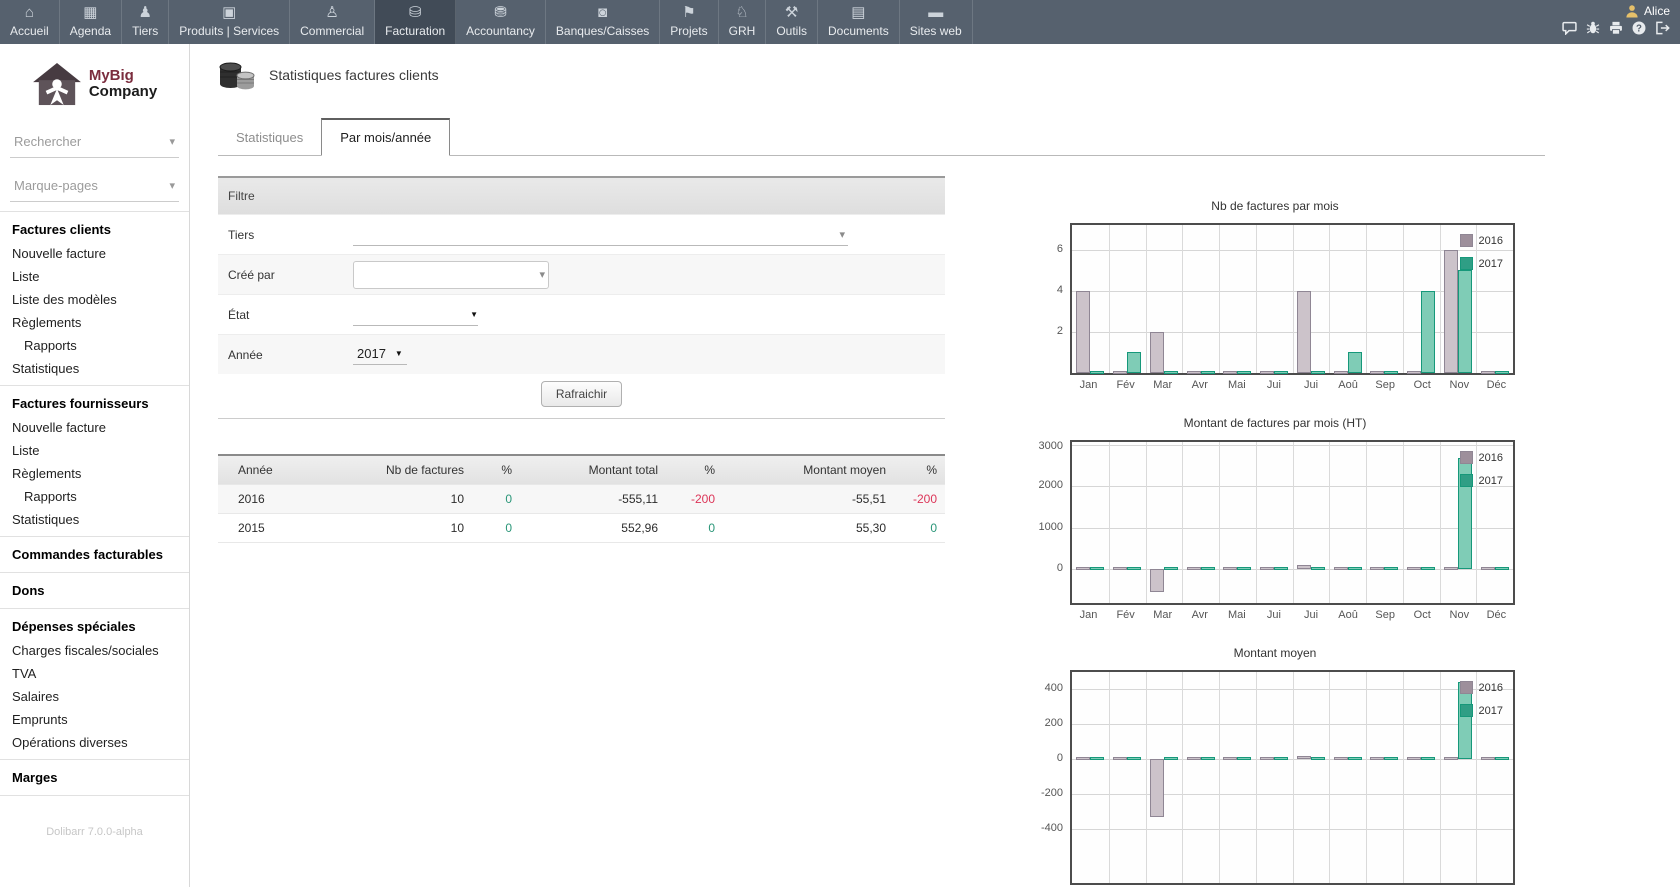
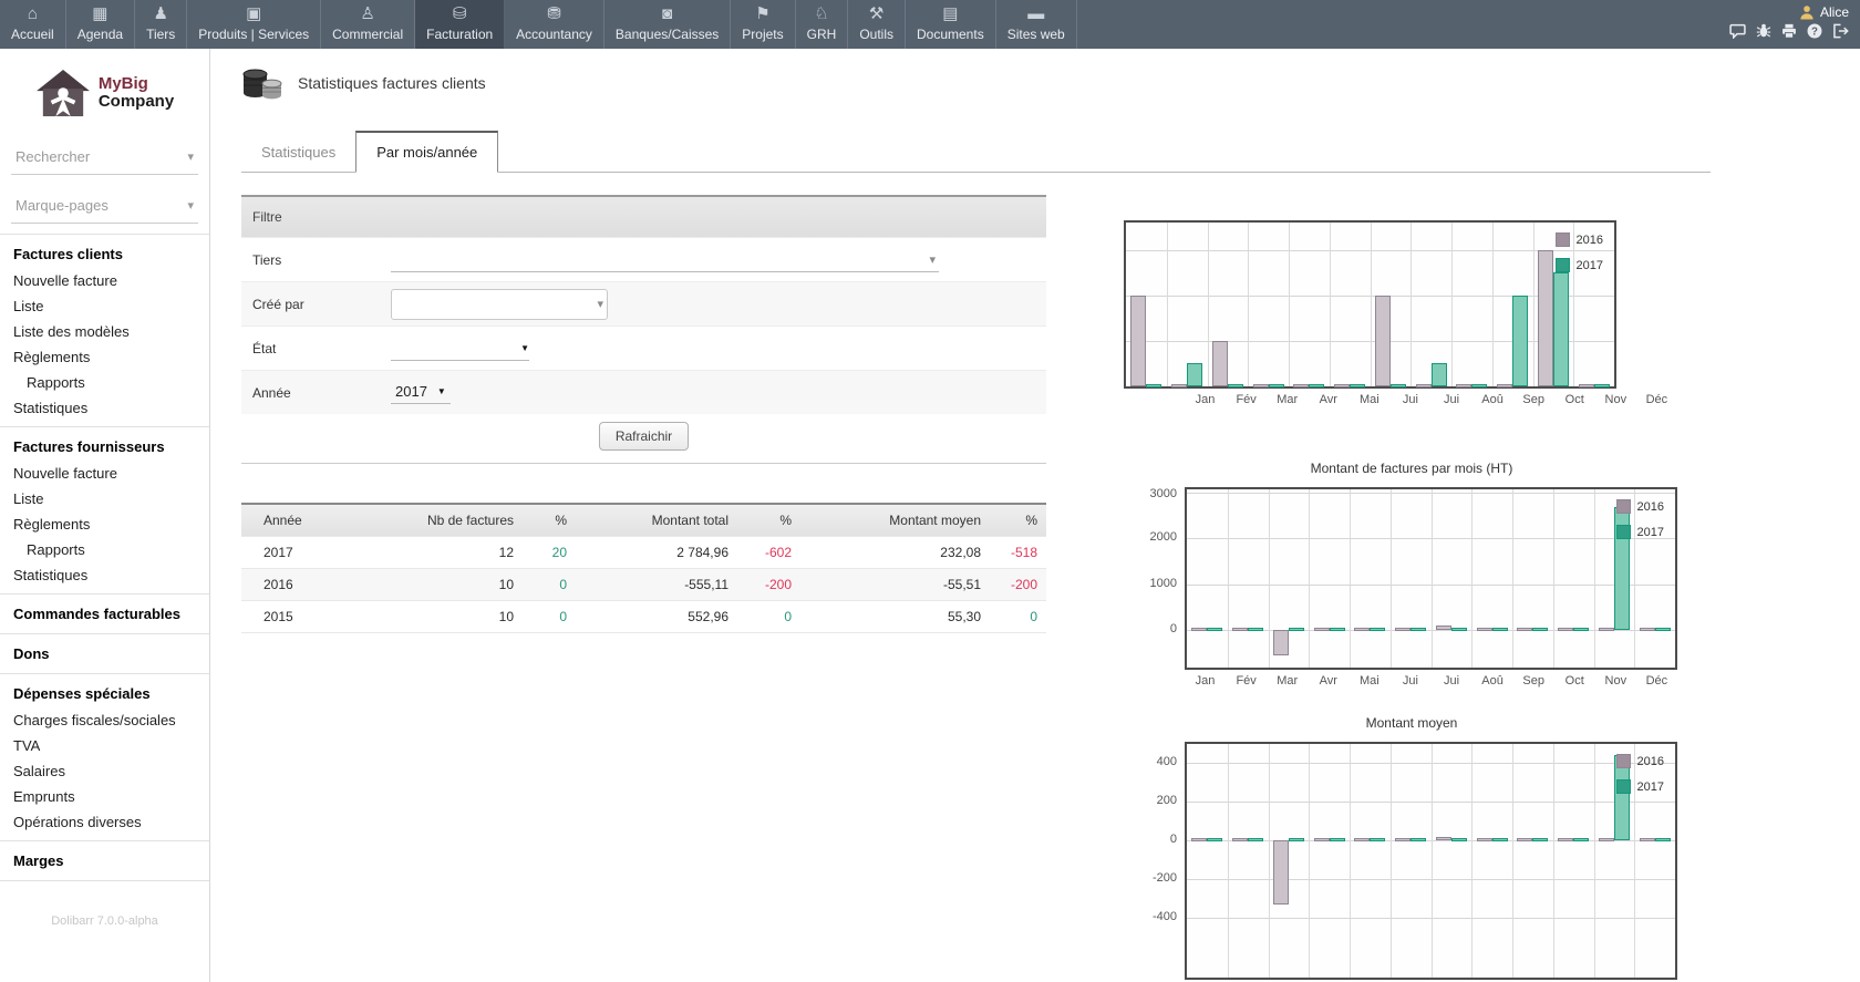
  ⌂
  Accueil
  ▦
  Agenda
  ♟
  Tiers
  ▣
  Produits | Services
  ♙
  Commercial
  ⛁
  Facturation
  ⛃
  Accountancy
  ◙
  Banques/Caisses
  ⚑
  Projets
  ♘
  GRH
  ⚒
  Outils
  ▤
  Documents
  ▬
  Sites web
  Alice
  ?
  MyBig
  Company
  Rechercher
  ▾
  Marque-pages
  ▾
  Factures clients
  Nouvelle facture
  Liste
  Liste des modèles
  Règlements
  Rapports
  Statistiques
  Factures fournisseurs
  Nouvelle facture
  Liste
  Règlements
  Rapports
  Statistiques
  Commandes facturables
  Dons
  Dépenses spéciales
  Charges fiscales/sociales
  TVA
  Salaires
  Emprunts
  Opérations diverses
  Marges
  Dolibarr 7.0.0-alpha
  Statistiques factures clients
  Statistiques
  Par mois/année
  Filtre
  Tiers
  ▾
  Créé par
  ▾
  État
  ▼
  Année
  2017
  ▼
  Rafraichir
  Année	Nb de factures	%	Montant total	%	Montant moyen	%
+ 2017	12	20	2 784,96	-602	232,08	-518
  2016	10	0	-555,11	-200	-55,51	-200
  2015	10	0	552,96	0	55,30	0
- Nb de factures par mois
- 2
- 4
- 6
  2016
  2017
  Jan
  Fév
  Mar
  Avr
  Mai
  Jui
  Jui
  Aoû
  Sep
  Oct
  Nov
  Déc
  Montant de factures par mois (HT)
  0
  1000
  2000
  3000
  2016
  2017
  Jan
  Fév
  Mar
  Avr
  Mai
  Jui
  Jui
  Aoû
  Sep
  Oct
  Nov
  Déc
  Montant moyen
  -400
  -200
  0
  200
  400
  2016
  2017
